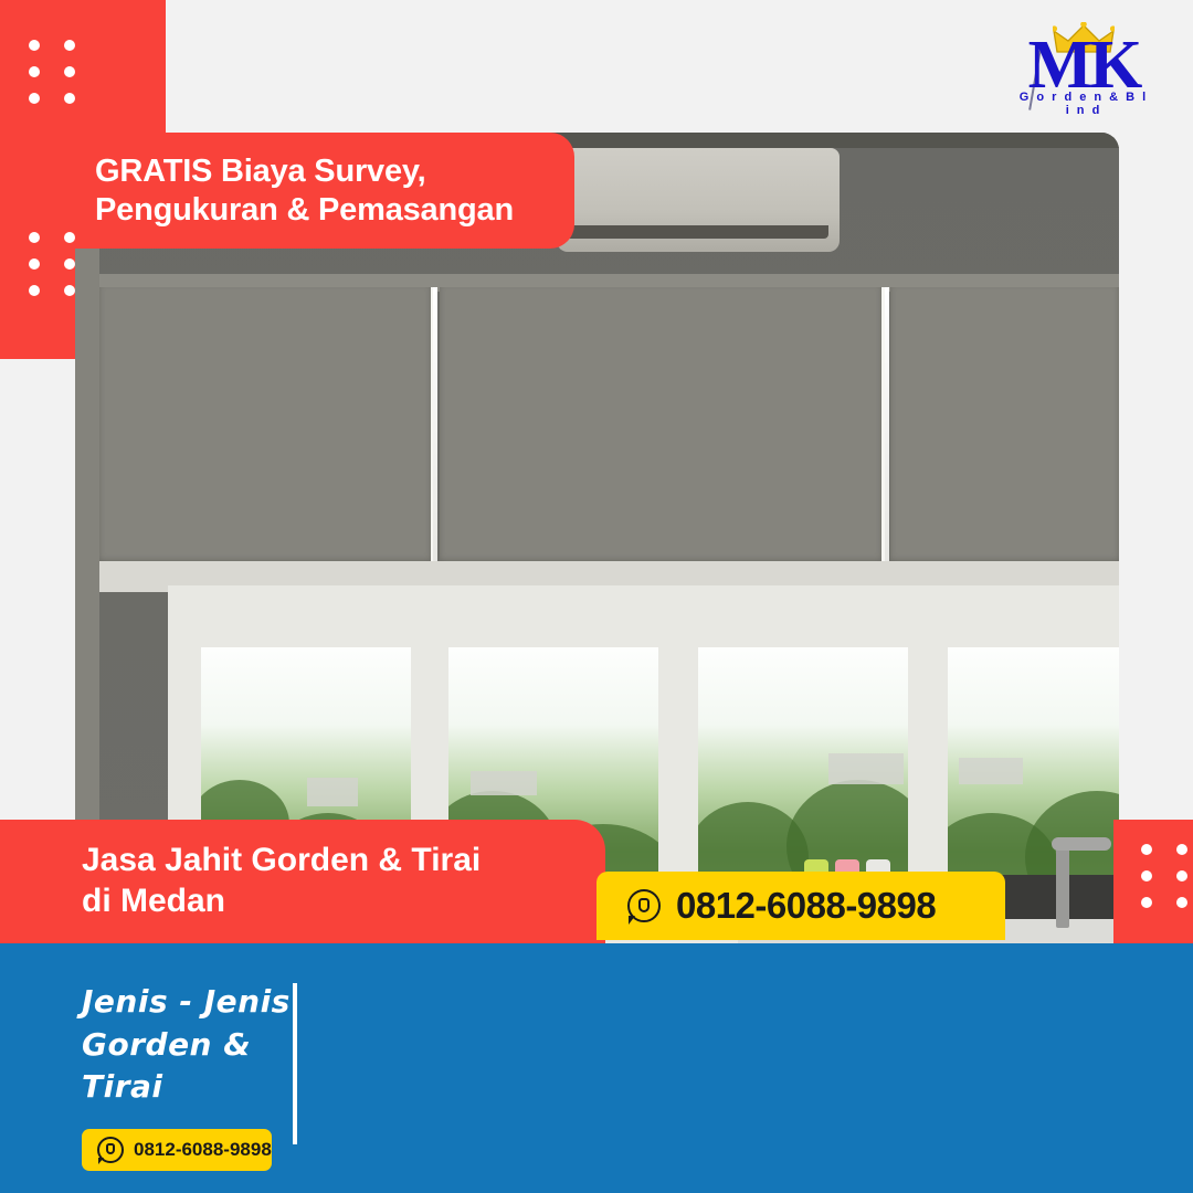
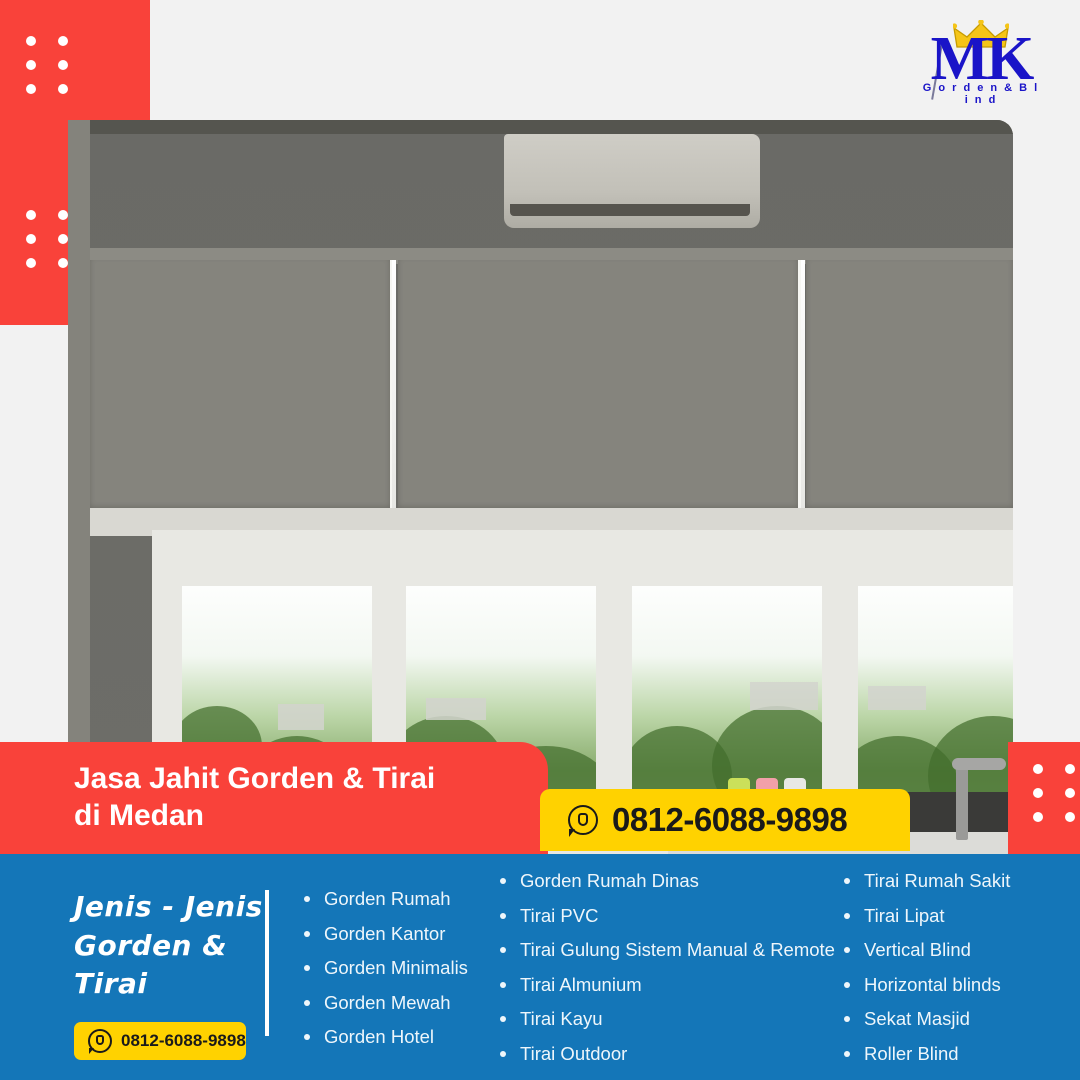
  MK
  G o r d e n & B l i n d
- GRATIS Biaya Survey,
- Pengukuran & Pemasangan
  Jasa Jahit Gorden & Tirai
  di Medan
  0812-6088-9898
  Jenis - Jenis
  Gorden & Tirai
  0812-6088-9898
+ Gorden Rumah
+ Gorden Kantor
+ Gorden Minimalis
+ Gorden Mewah
+ Gorden Hotel
+ Gorden Rumah Dinas
+ Tirai PVC
+ Tirai Gulung Sistem Manual & Remote
+ Tirai Almunium
+ Tirai Kayu
+ Tirai Outdoor
+ Tirai Rumah Sakit
+ Tirai Lipat
+ Vertical Blind
+ Horizontal blinds
+ Sekat Masjid
+ Roller Blind
